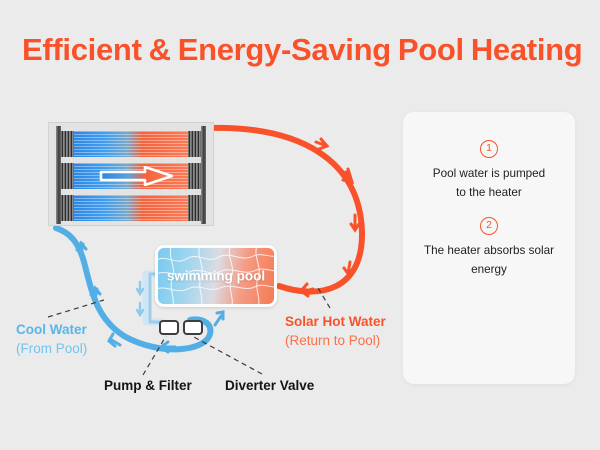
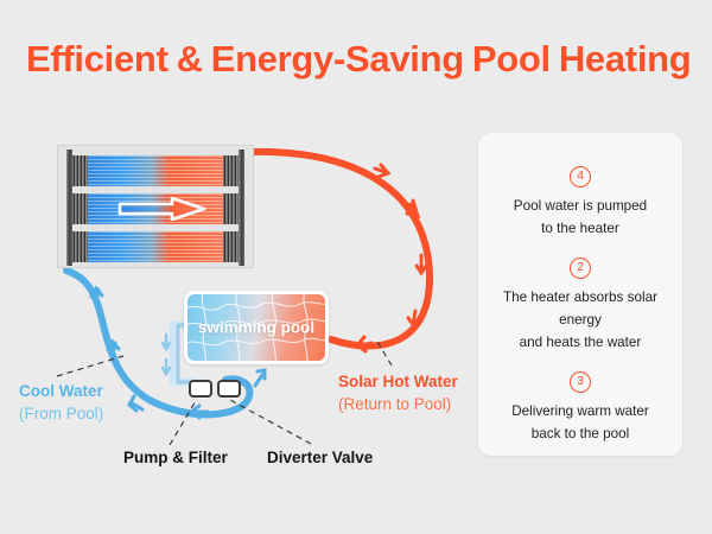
  Efficient & Energy-Saving Pool Heating
  swimming pool
  Cool Water
  (From Pool)
  Solar Hot Water
  (Return to Pool)
  Pump & Filter
  Diverter Valve
- 1
+ 4
  Pool water is pumped
  to the heater
  2
  The heater absorbs solar energy
+ and heats the water
+ 3
+ Delivering warm water
+ back to the pool
